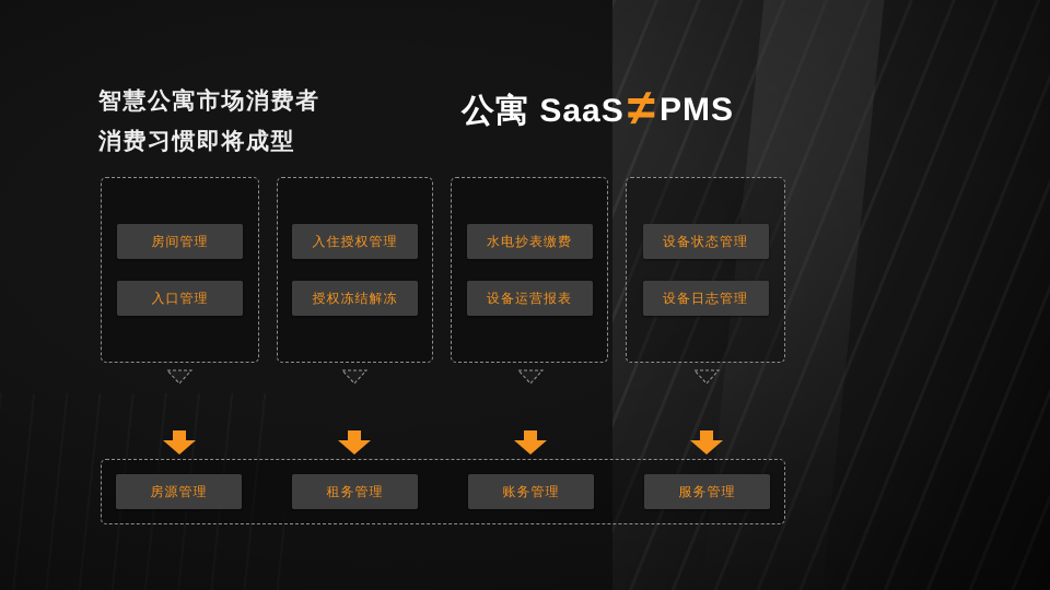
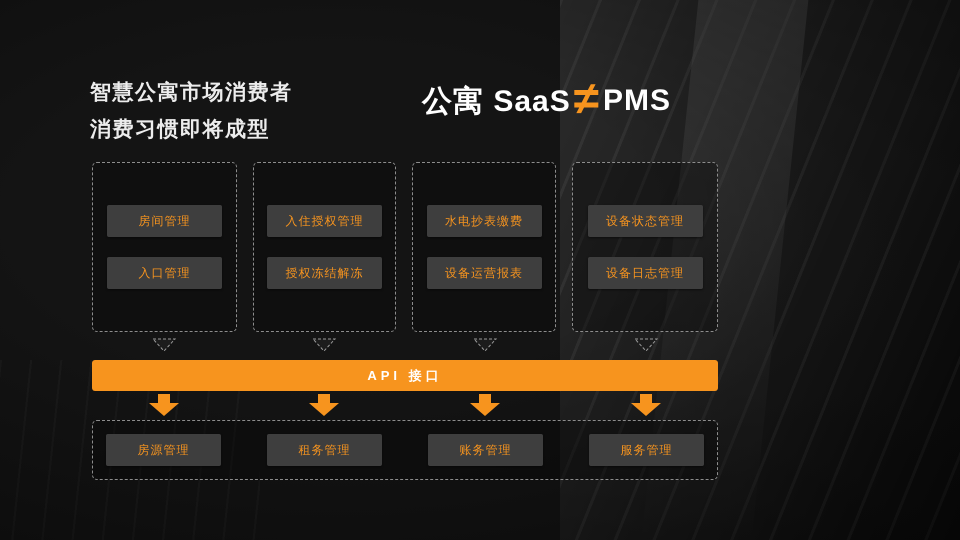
  智慧公寓市场消费者
  消费习惯即将成型
  公寓 SaaS
  ≠
  PMS
  房间管理
  入口管理
  入住授权管理
  授权冻结解冻
  水电抄表缴费
  设备运营报表
  设备状态管理
  设备日志管理
+ API 接口
  房源管理
  租务管理
  账务管理
  服务管理
